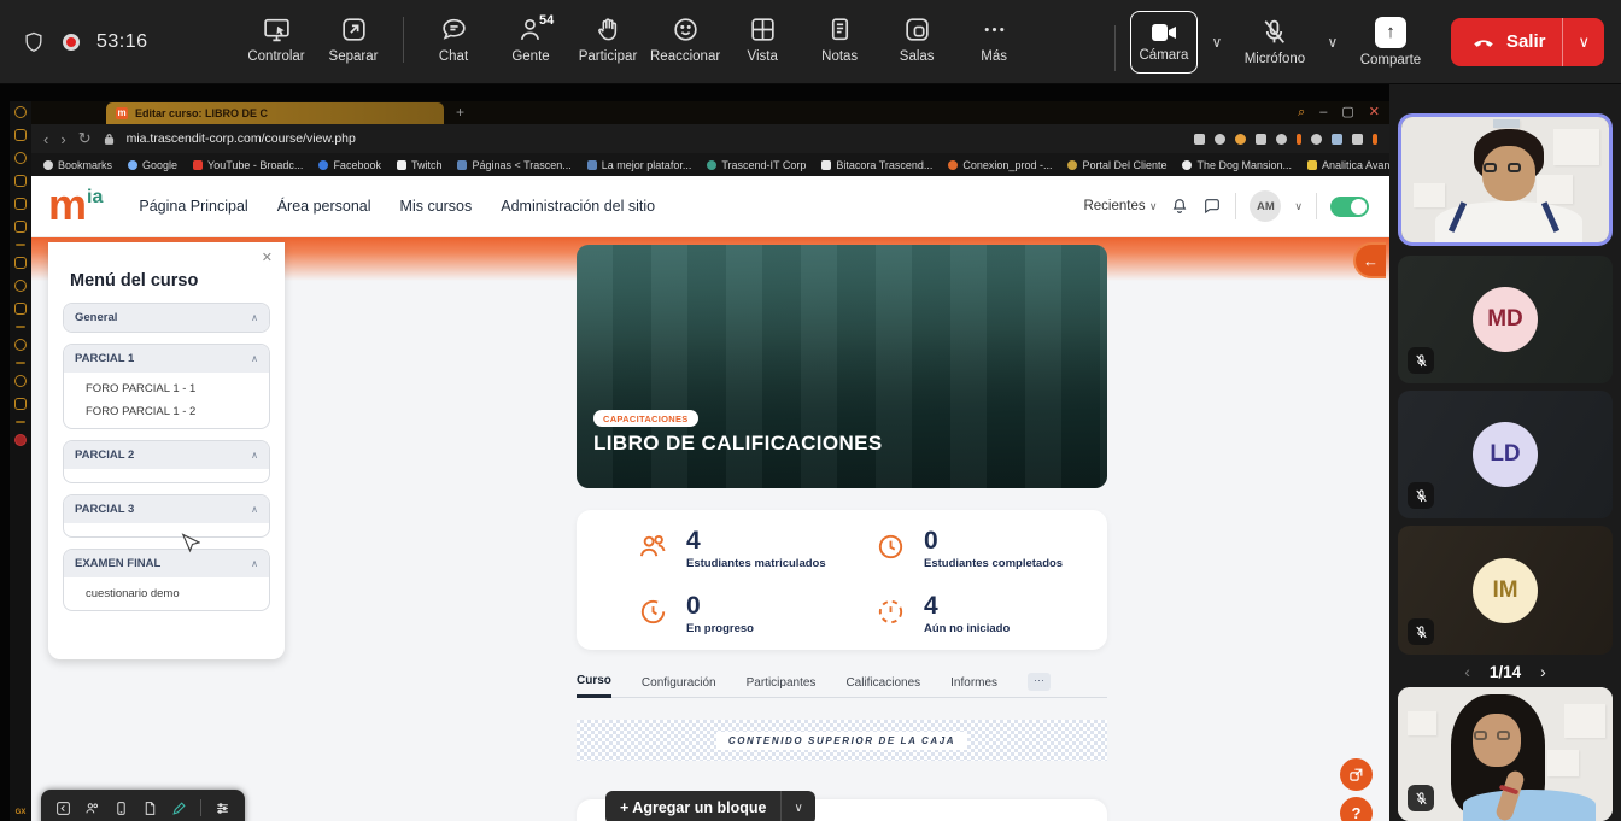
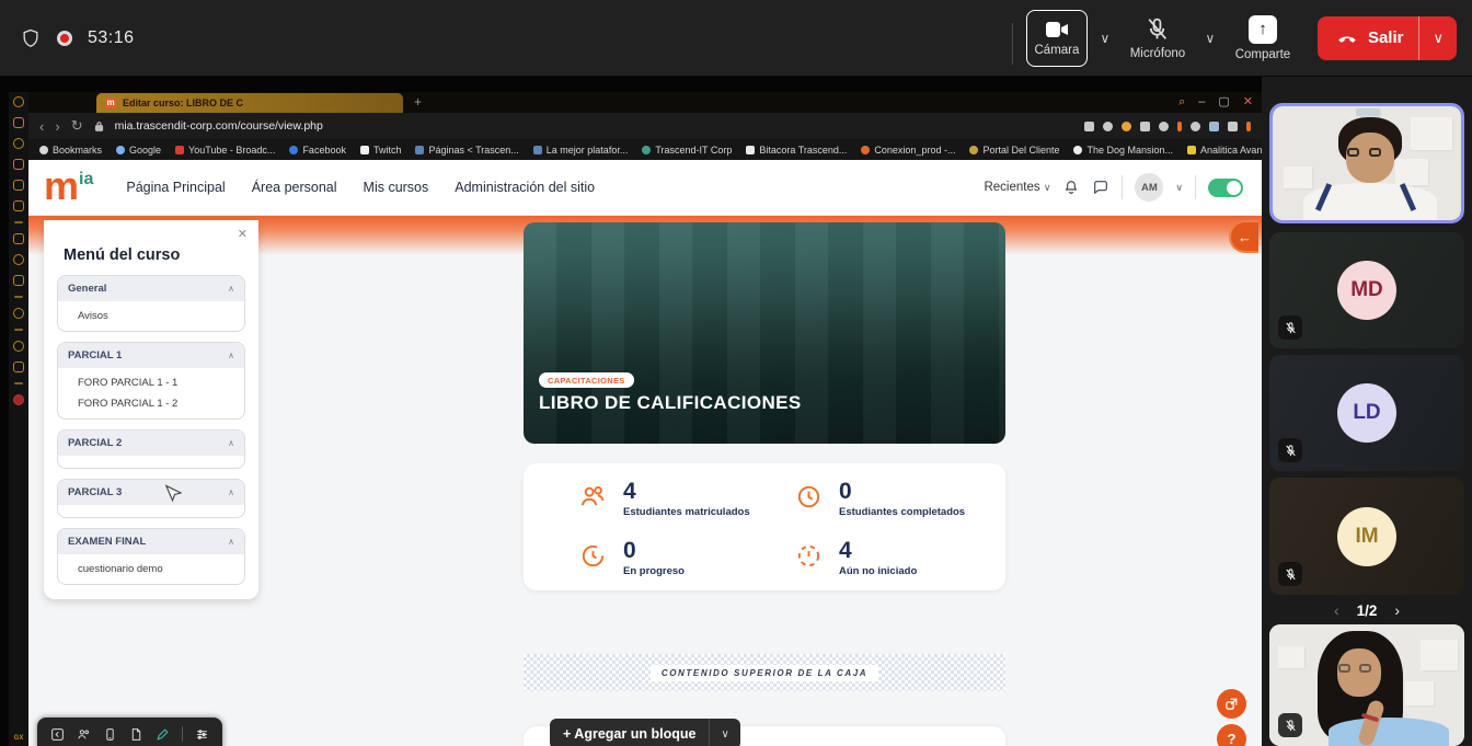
  53:16
- Controlar
- Separar
- Chat
- 54
- Gente
- Participar
- Reaccionar
- Vista
- Notas
- Salas
- Más
  Cámara
  ∨
  Micrófono
  ∨
  ↑
  Comparte
  Salir
  ∨
  m
  Editar curso: LIBRO DE C
  +
  ⌕
  –
  ▢
  ✕
  ‹
  ›
  ↻
  mia.trascendit-corp.com/course/view.php
  Bookmarks
  Google
  YouTube - Broadc...
  Facebook
  Twitch
  Páginas < Trascen...
  La mejor platafor...
  Trascend-IT Corp
  Bitacora Trascend...
  Conexion_prod -...
  Portal Del Cliente
  The Dog Mansion...
  mia
  Página Principal
  Área personal
  Mis cursos
  Administración del sitio
  Recientes ∨
  AM
  ∨
  ✕
  Menú del curso
  General
  ∧
+ Avisos
  PARCIAL 1
  ∧
  FORO PARCIAL 1 - 1
  FORO PARCIAL 1 - 2
  PARCIAL 2
  ∧
  PARCIAL 3
  ∧
  EXAMEN FINAL
  ∧
  cuestionario demo
  CAPACITACIONES
  LIBRO DE CALIFICACIONES
  4
  Estudiantes matriculados
  0
  Estudiantes completados
  0
  En progreso
  4
  Aún no iniciado
- Curso
- Configuración
- Participantes
- Calificaciones
- Informes
- ⋯
  CONTENIDO SUPERIOR DE LA CAJA
  + Agregar un bloque
  ∨
  ←
  ?
  MD
  LD
  IM
  ‹
- 1/14
+ 1/2
  ›
